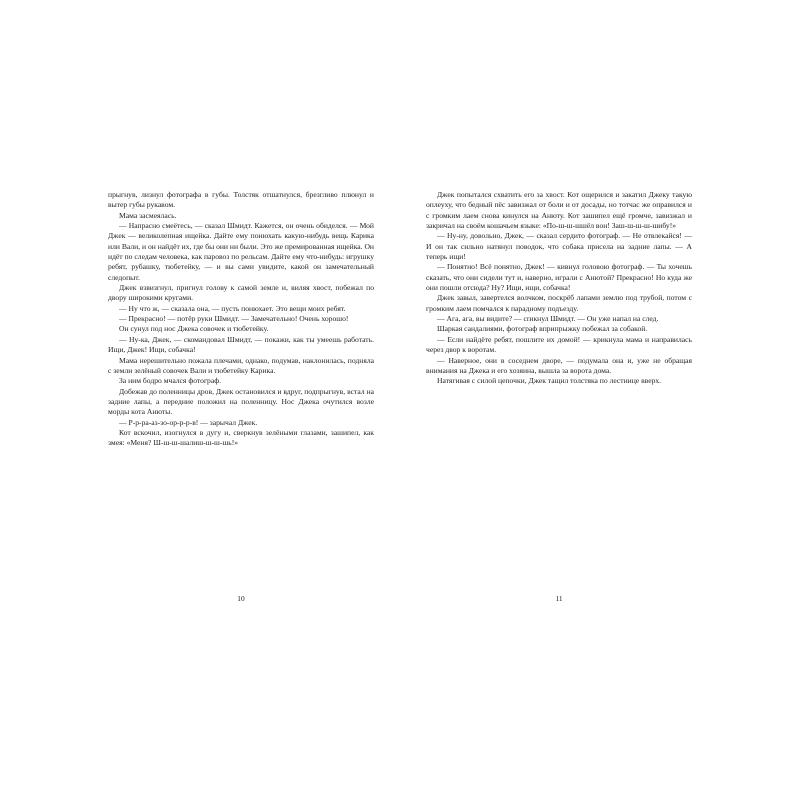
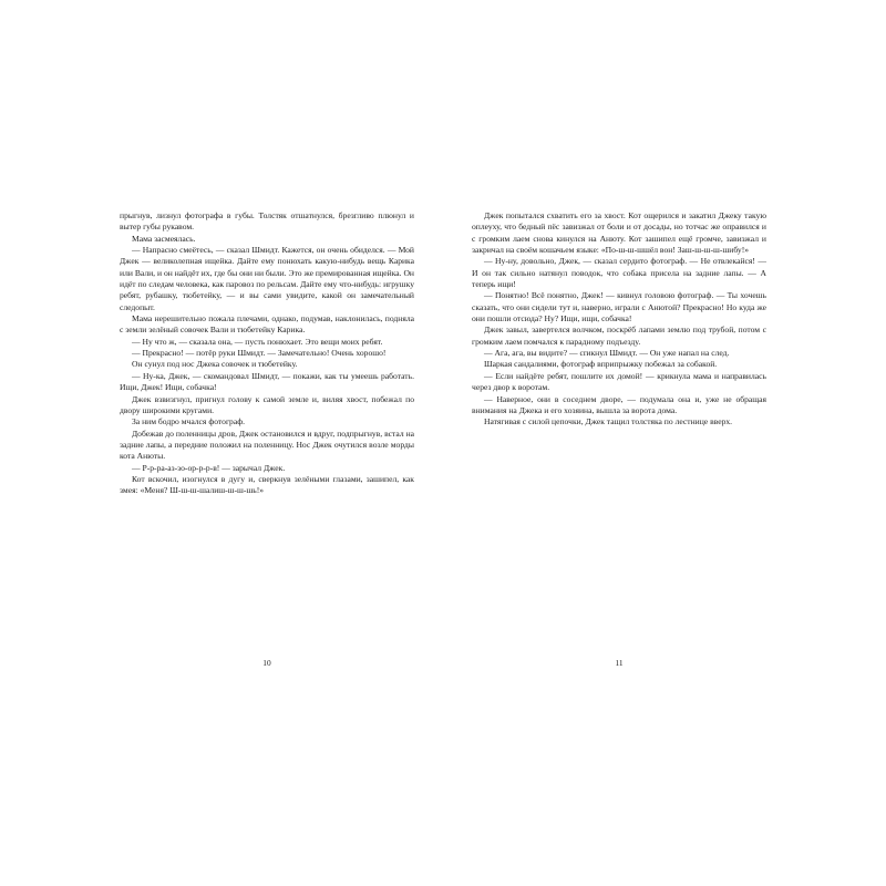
  прыгнув, лизнул фотографа в губы. Толстяк отшатнулся, брезгливо плюнул и вытер губы рукавом.
  Мама засмеялась.
  — Напрасно смеётесь, — сказал Шмидт. Кажется, он очень обиделся. — Мой Джек — великолепная ищейка. Дайте ему понюхать какую-нибудь вещь Карика или Вали, и он найдёт их, где бы они ни были. Это же премированная ищейка. Он идёт по следам человека, как паровоз по рельсам. Дайте ему что-нибудь: игрушку ребят, рубашку, тюбетейку, — и вы сами увидите, какой он замечательный следопыт.
- Джек взвизгнул, пригнул голову к самой земле и, виляя хвост, побежал по двору широкими кругами.
+ Мама нерешительно пожала плечами, однако, подумав, наклонилась, подняла с земли зелёный совочек Вали и тюбетейку Карика.
  — Ну что ж, — сказала она, — пусть понюхает. Это вещи моих ребят.
  — Прекрасно! — потёр руки Шмидт. — Замечательно! Очень хорошо!
  Он сунул под нос Джека совочек и тюбетейку.
  — Ну-ка, Джек, — скомандовал Шмидт, — покажи, как ты умеешь работать. Ищи, Джек! Ищи, собачка!
- Мама нерешительно пожала плечами, однако, подумав, наклонилась, подняла с земли зелёный совочек Вали и тюбетейку Карика.
+ Джек взвизгнул, пригнул голову к самой земле и, виляя хвост, побежал по двору широкими кругами.
  За ним бодро мчался фотограф.
- Добежав до поленницы дров, Джек остановился и вдруг, подпрыгнув, встал на задние лапы, а передние положил на поленницу. Нос Джека очутился возле морды кота Анюты.
+ Добежав до поленницы дров, Джек остановился и вдруг, подпрыгнув, встал на задние лапы, а передние положил на поленницу. Нос Джек очутился возле морды кота Анюты.
  — Р-р-ра-аз-зо-ор-р-р-в! — зарычал Джек.
  Кот вскочил, изогнулся в дугу и, сверкнув зелёными глазами, зашипел, как змея: «Меня? Ш-ш-ш-шалиш-ш-ш-шь!»
  10
  Джек попытался схватить его за хвост. Кот ощерился и закатил Джеку такую оплеуху, что бедный пёс завизжал от боли и от досады, но тотчас же оправился и с громким лаем снова кинулся на Анюту. Кот зашипел ещё громче, завизжал и закричал на своём кошачьем языке: «По-ш-ш-шшёл вон! Заш-ш-ш-ш-шибу!»
  — Ну-ну, довольно, Джек, — сказал сердито фотограф. — Не отвлекайся! — И он так сильно натянул поводок, что собака присела на задние лапы. — А теперь ищи!
  — Понятно! Всё понятно, Джек! — кивнул головою фотограф. — Ты хочешь сказать, что они сидели тут и, наверно, играли с Анютой? Прекрасно! Но куда же они пошли отсюда? Ну? Ищи, ищи, собачка!
  Джек завыл, завертелся волчком, поскрёб лапами землю под трубой, потом с громким лаем помчался к парадному подъезду.
  — Ага, ага, вы видите? — crикнул Шмидт. — Он уже напал на след.
  Шаркая сандалиями, фотограф вприпрыжку побежал за собакой.
  — Если найдёте ребят, пошлите их домой! — крикнула мама и направилась через двор к воротам.
  — Наверное, они в соседнем дворе, — подумала она и, уже не обращая внимания на Джека и его хозяина, вышла за ворота дома.
  Натягивая с силой цепочки, Джек тащил толстяка по лестнице вверх.
  11
